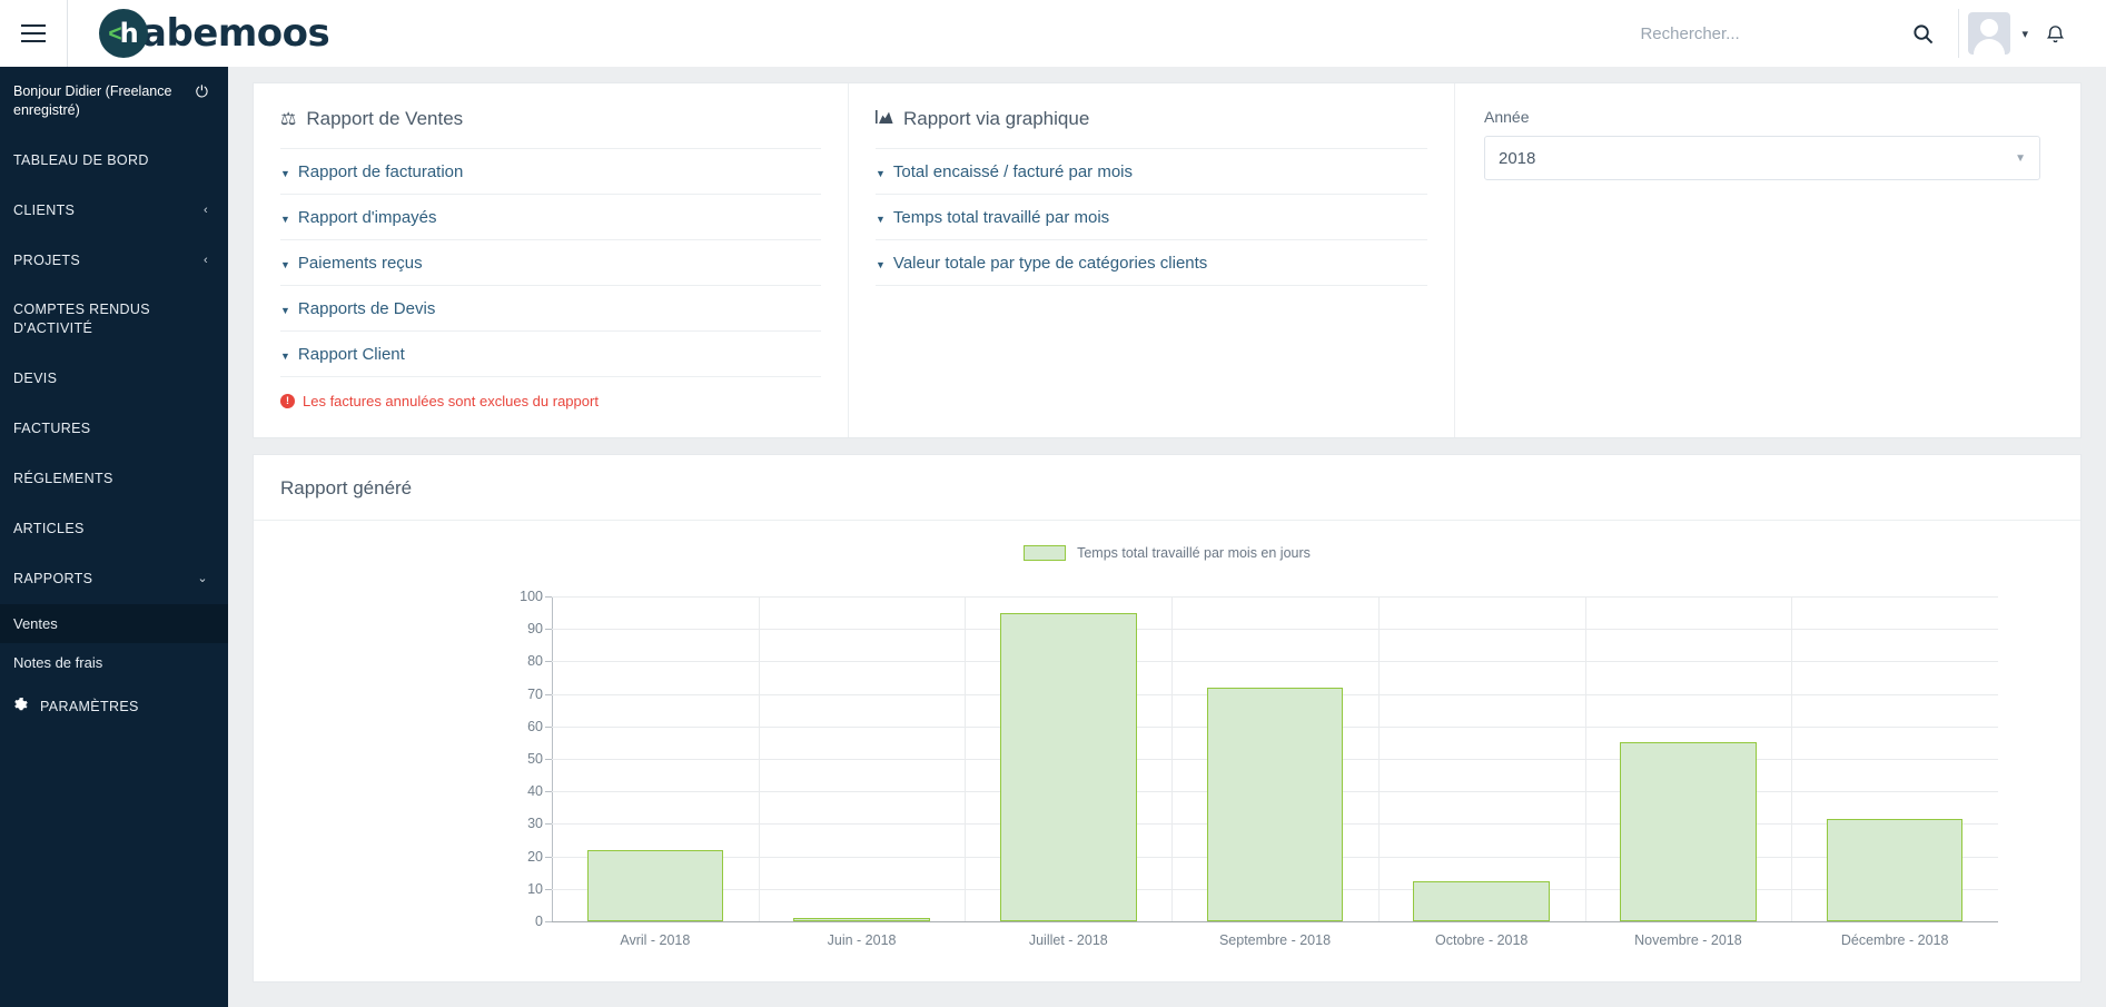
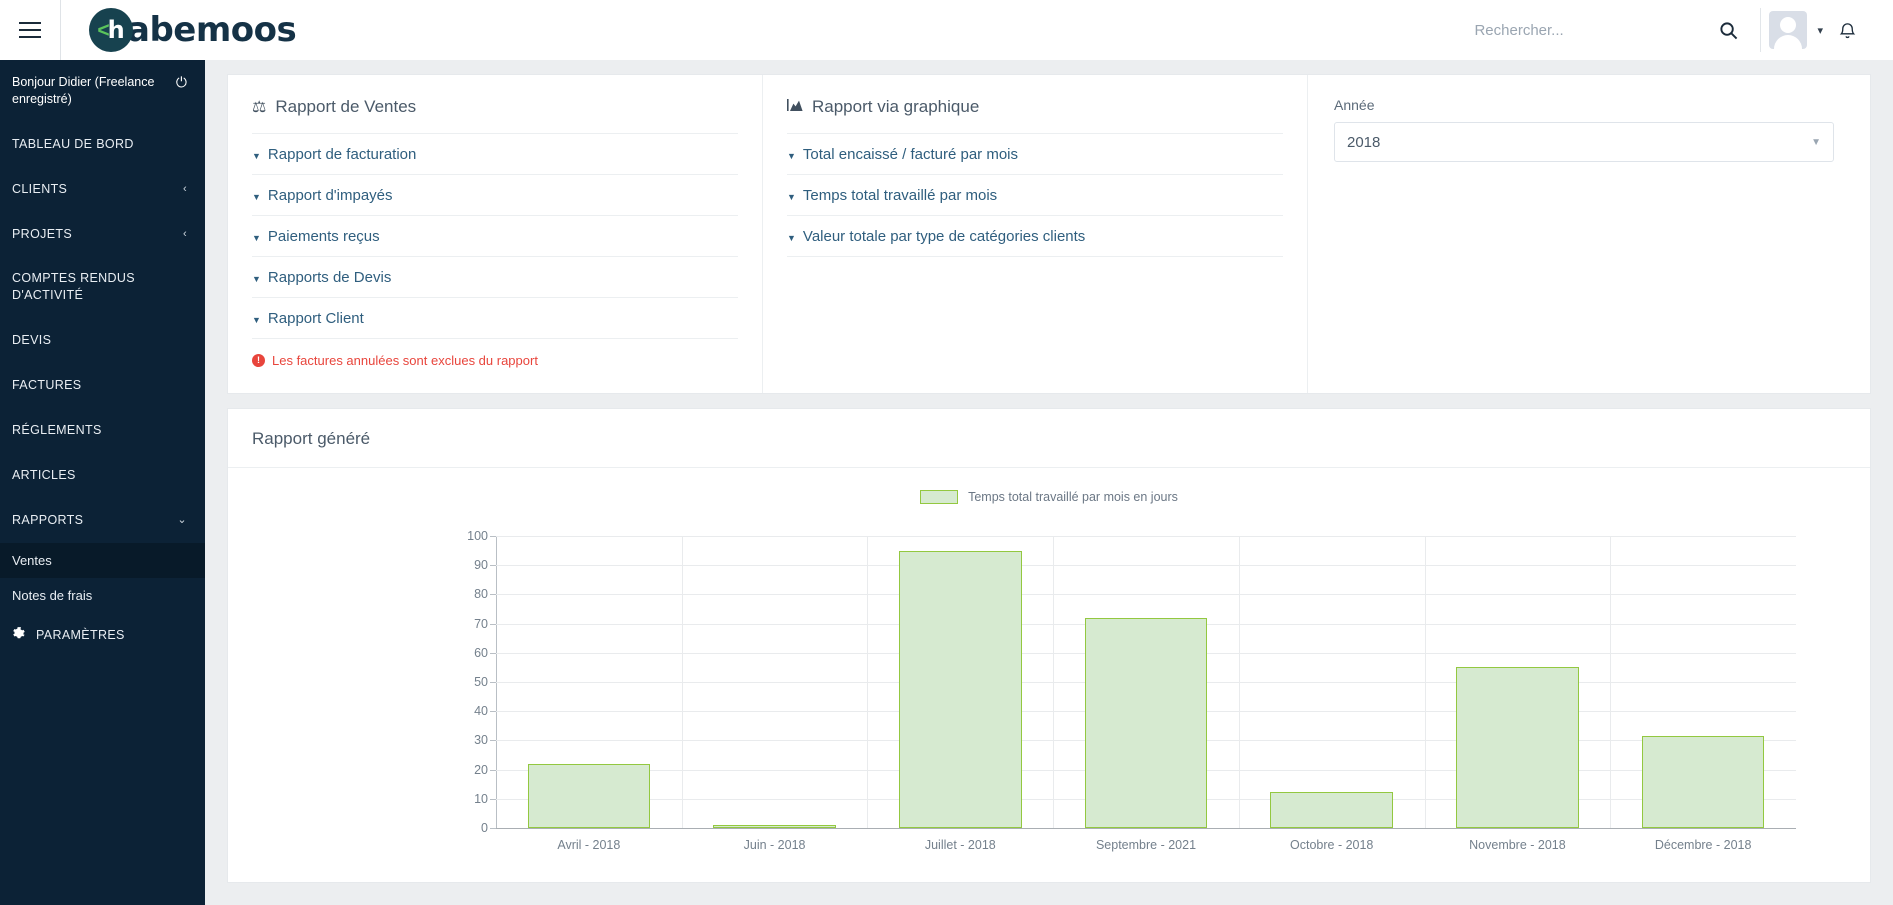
  <
  h
  abemoos
  Rechercher...
  ▾
  Bonjour Didier (Freelance enregistré)
  ⏻
  TABLEAU DE BORD
  CLIENTS
  ‹
  PROJETS
  ‹
  COMPTES RENDUS D'ACTIVITÉ
  DEVIS
  FACTURES
  RÉGLEMENTS
  ARTICLES
  RAPPORTS
  ⌄
  Ventes
  Notes de frais
  PARAMÈTRES
  ⚖
  Rapport de Ventes
  ▼
  Rapport de facturation
  ▼
  Rapport d'impayés
  ▼
  Paiements reçus
  ▼
  Rapports de Devis
  ▼
  Rapport Client
  !
  Les factures annulées sont exclues du rapport
  Rapport via graphique
  ▼
  Total encaissé / facturé par mois
  ▼
  Temps total travaillé par mois
  ▼
  Valeur totale par type de catégories clients
  Année
  2018
  ▼
  Rapport généré
  Temps total travaillé par mois en jours
  0
  10
  20
  30
  40
  50
  60
  70
  80
  90
  100
  Avril - 2018
  Juin - 2018
  Juillet - 2018
- Septembre - 2018
+ Septembre - 2021
  Octobre - 2018
  Novembre - 2018
  Décembre - 2018
